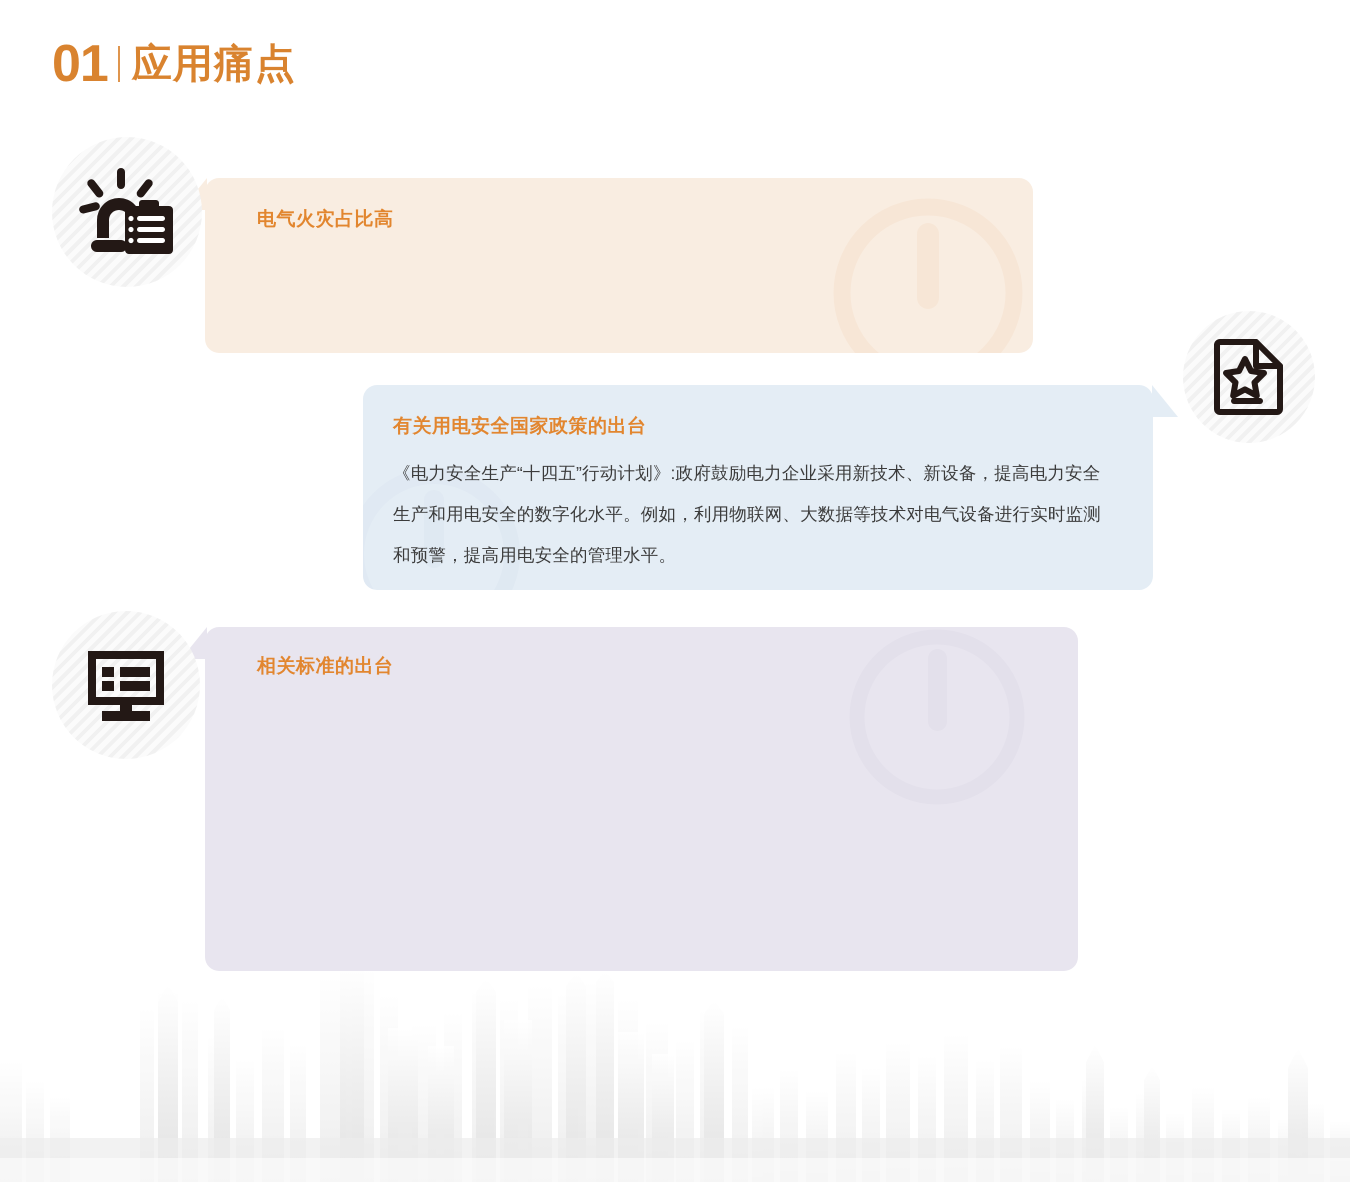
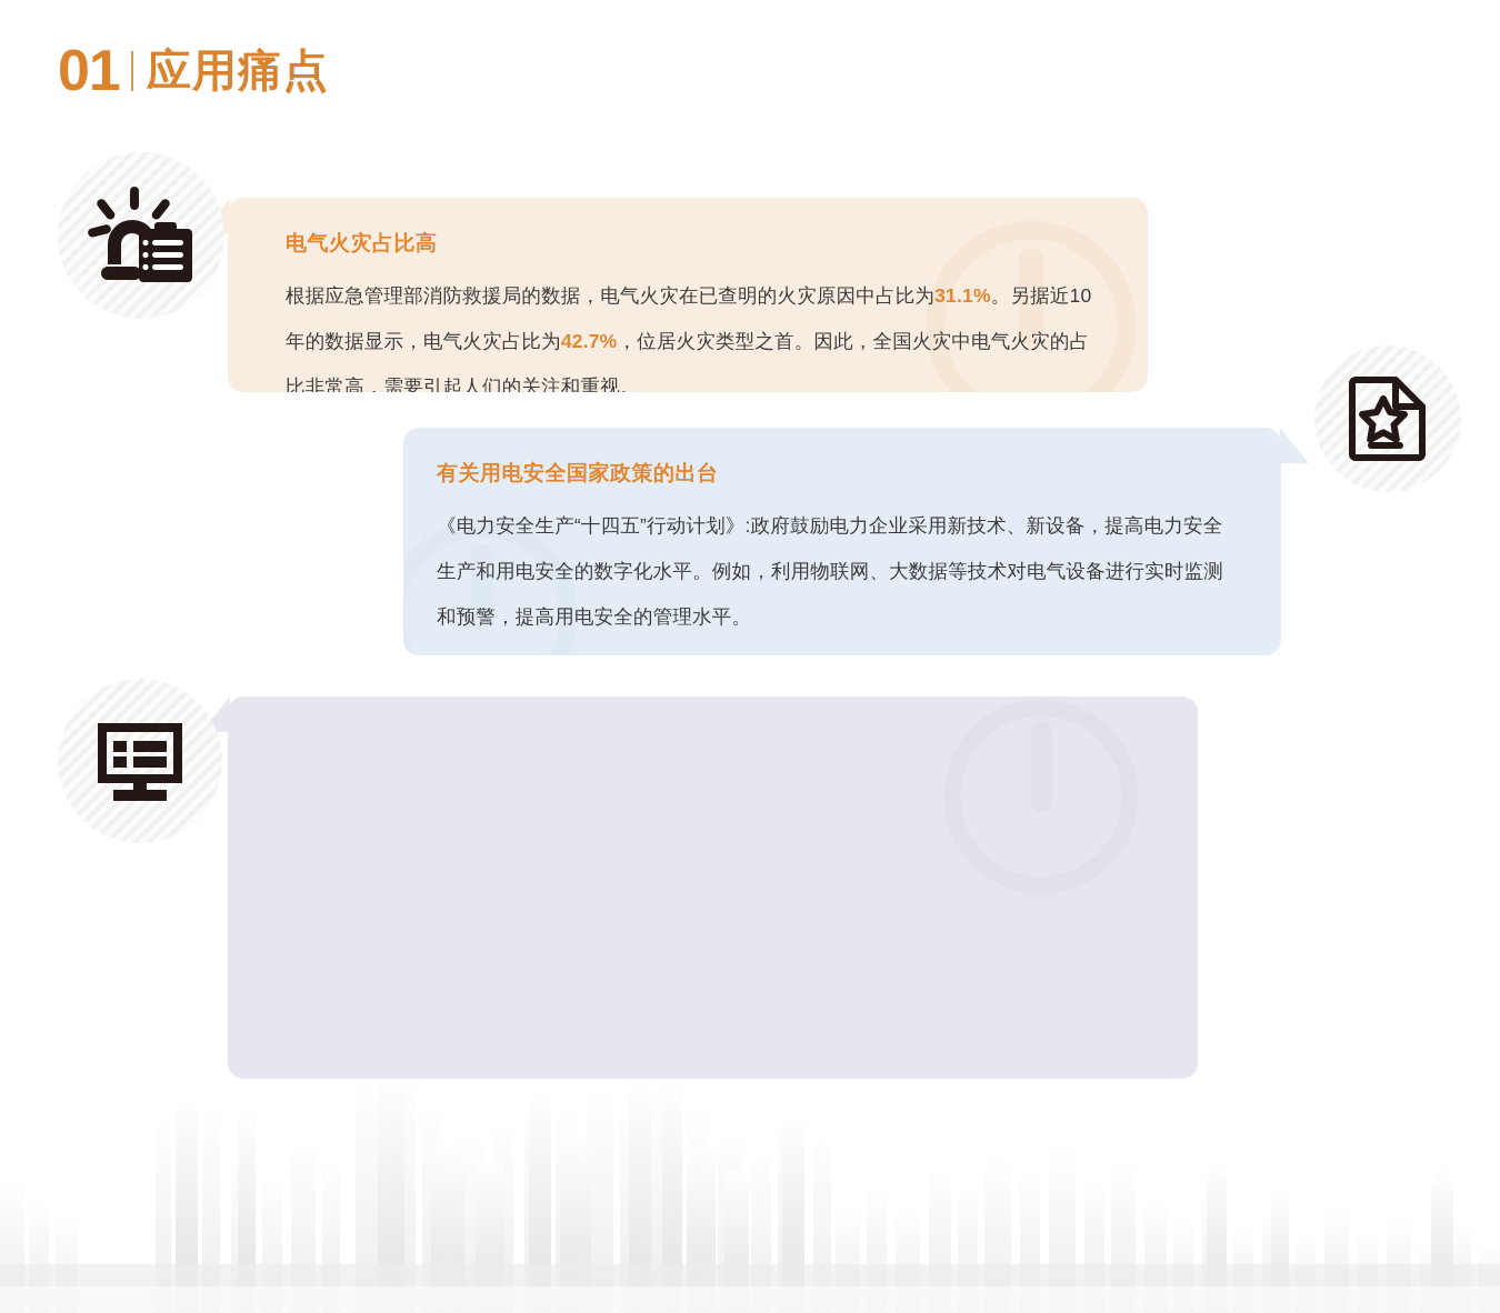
  01
  应用痛点
  电气火灾占比高
+ 根据应急管理部消防救援局的数据，电气火灾在已查明的火灾原因中占比为31.1%。另据近10年的数据显示，电气火灾占比为42.7%，位居火灾类型之首。因此，全国火灾中电气火灾的占比非常高，需要引起人们的关注和重视。
  有关用电安全国家政策的出台
  《电力安全生产“十四五”行动计划》:政府鼓励电力企业采用新技术、新设备，提高电力安全生产和用电安全的数字化水平。例如，利用物联网、大数据等技术对电气设备进行实时监测和预警，提高用电安全的管理水平。
- 相关标准的出台
